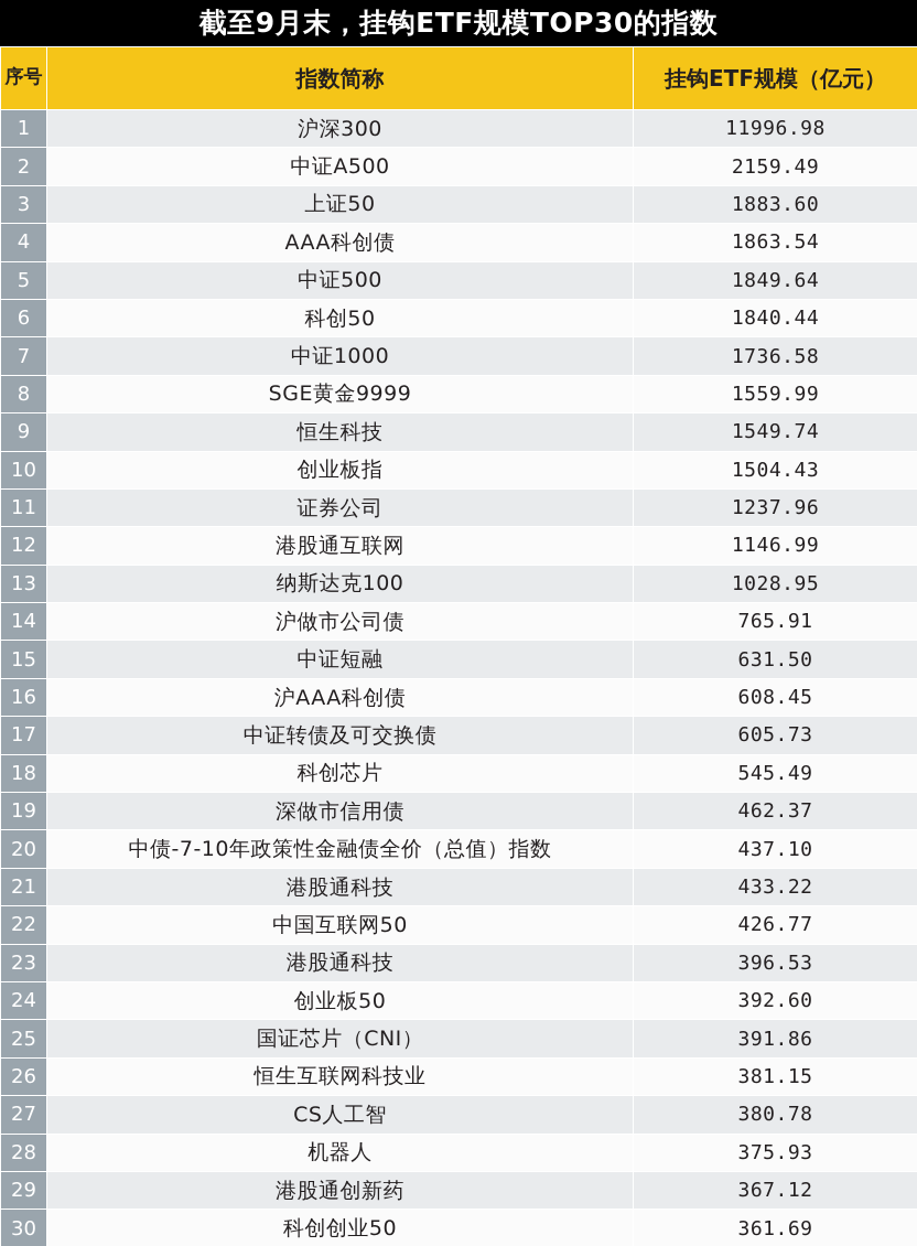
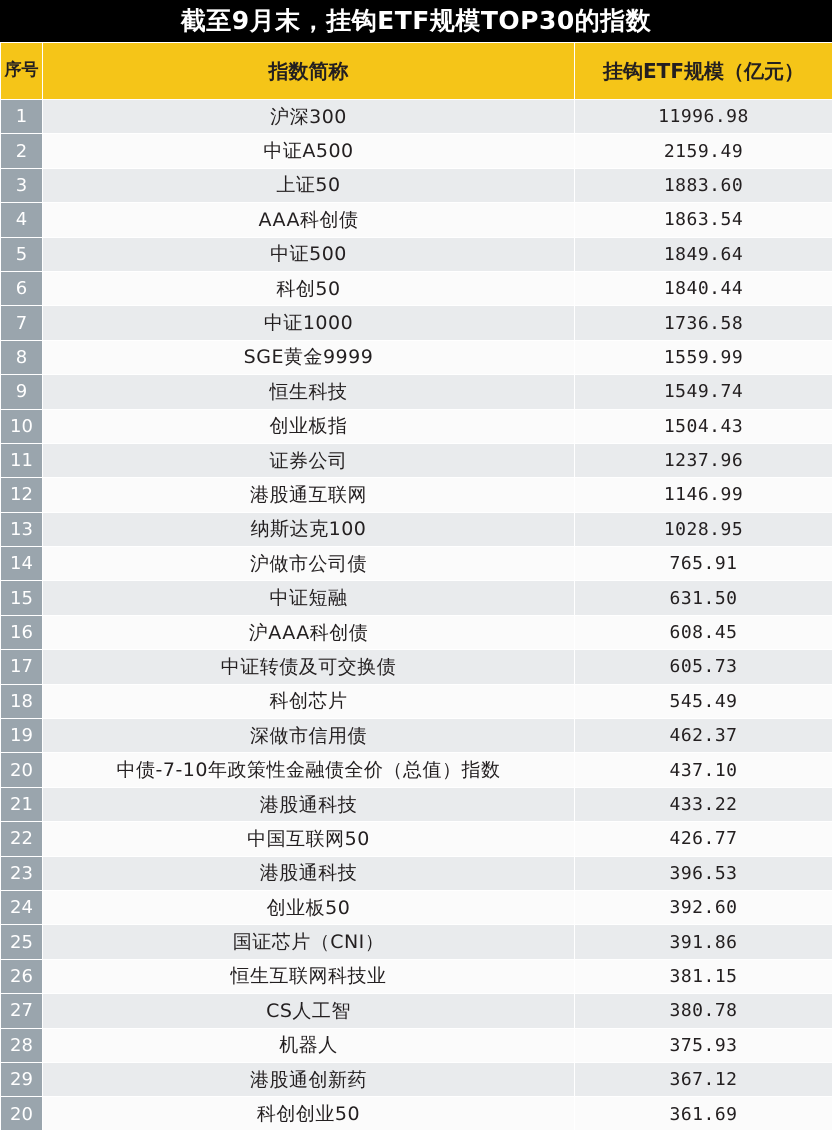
  截至9月末，挂钩ETF规模TOP30的指数
  序号	指数简称	挂钩ETF规模（亿元）
  1	沪深300	11996.98
  2	中证A500	2159.49
  3	上证50	1883.60
  4	AAA科创债	1863.54
  5	中证500	1849.64
  6	科创50	1840.44
  7	中证1000	1736.58
  8	SGE黄金9999	1559.99
  9	恒生科技	1549.74
  10	创业板指	1504.43
  11	证券公司	1237.96
  12	港股通互联网	1146.99
  13	纳斯达克100	1028.95
  14	沪做市公司债	765.91
  15	中证短融	631.50
  16	沪AAA科创债	608.45
  17	中证转债及可交换债	605.73
  18	科创芯片	545.49
  19	深做市信用债	462.37
  20	中债-7-10年政策性金融债全价（总值）指数	437.10
  21	港股通科技	433.22
  22	中国互联网50	426.77
  23	港股通科技	396.53
  24	创业板50	392.60
  25	国证芯片（CNI）	391.86
  26	恒生互联网科技业	381.15
  27	CS人工智	380.78
  28	机器人	375.93
  29	港股通创新药	367.12
- 30	科创创业50	361.69
+ 20	科创创业50	361.69
